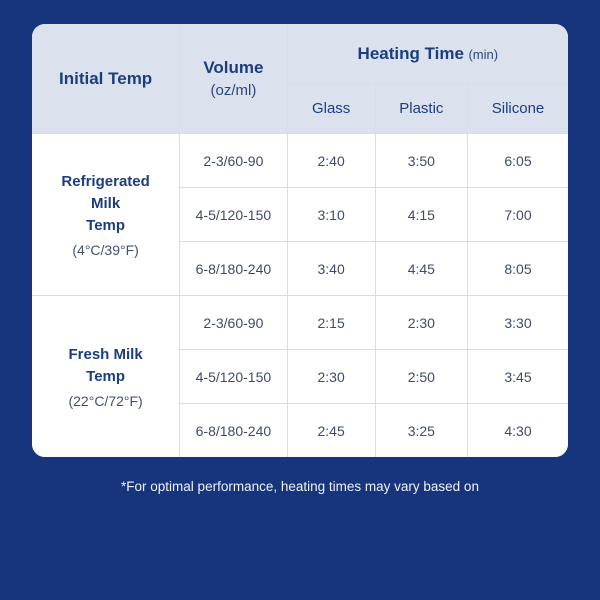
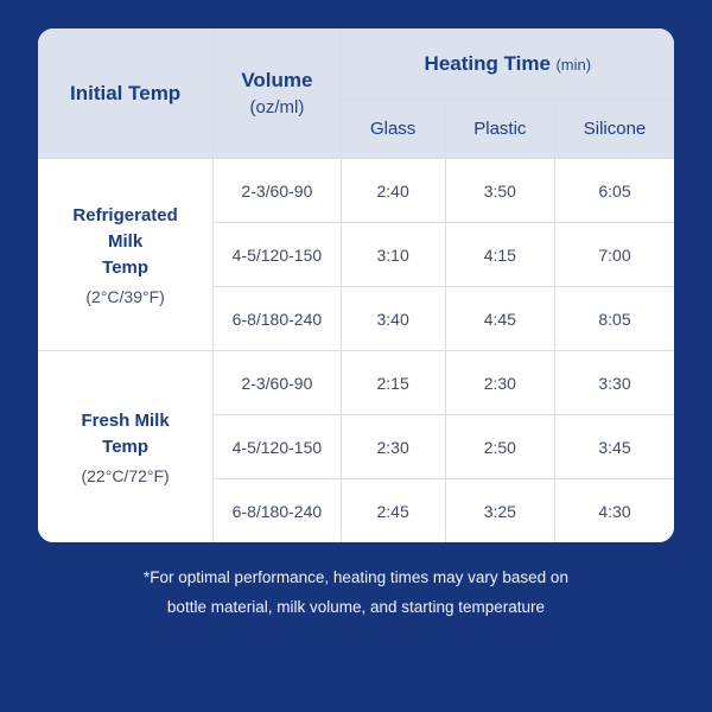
  Initial Temp	Volume (oz/ml)	Heating Time (min)
  Glass	Plastic	Silicone
- Refrigerated Milk Temp (4°C/39°F)	2-3/60-90	2:40	3:50	6:05
+ Refrigerated Milk Temp (2°C/39°F)	2-3/60-90	2:40	3:50	6:05
  4-5/120-150	3:10	4:15	7:00
  6-8/180-240	3:40	4:45	8:05
  Fresh Milk Temp (22°C/72°F)	2-3/60-90	2:15	2:30	3:30
  4-5/120-150	2:30	2:50	3:45
  6-8/180-240	2:45	3:25	4:30
  *For optimal performance, heating times may vary based on
+ bottle material, milk volume, and starting temperature
